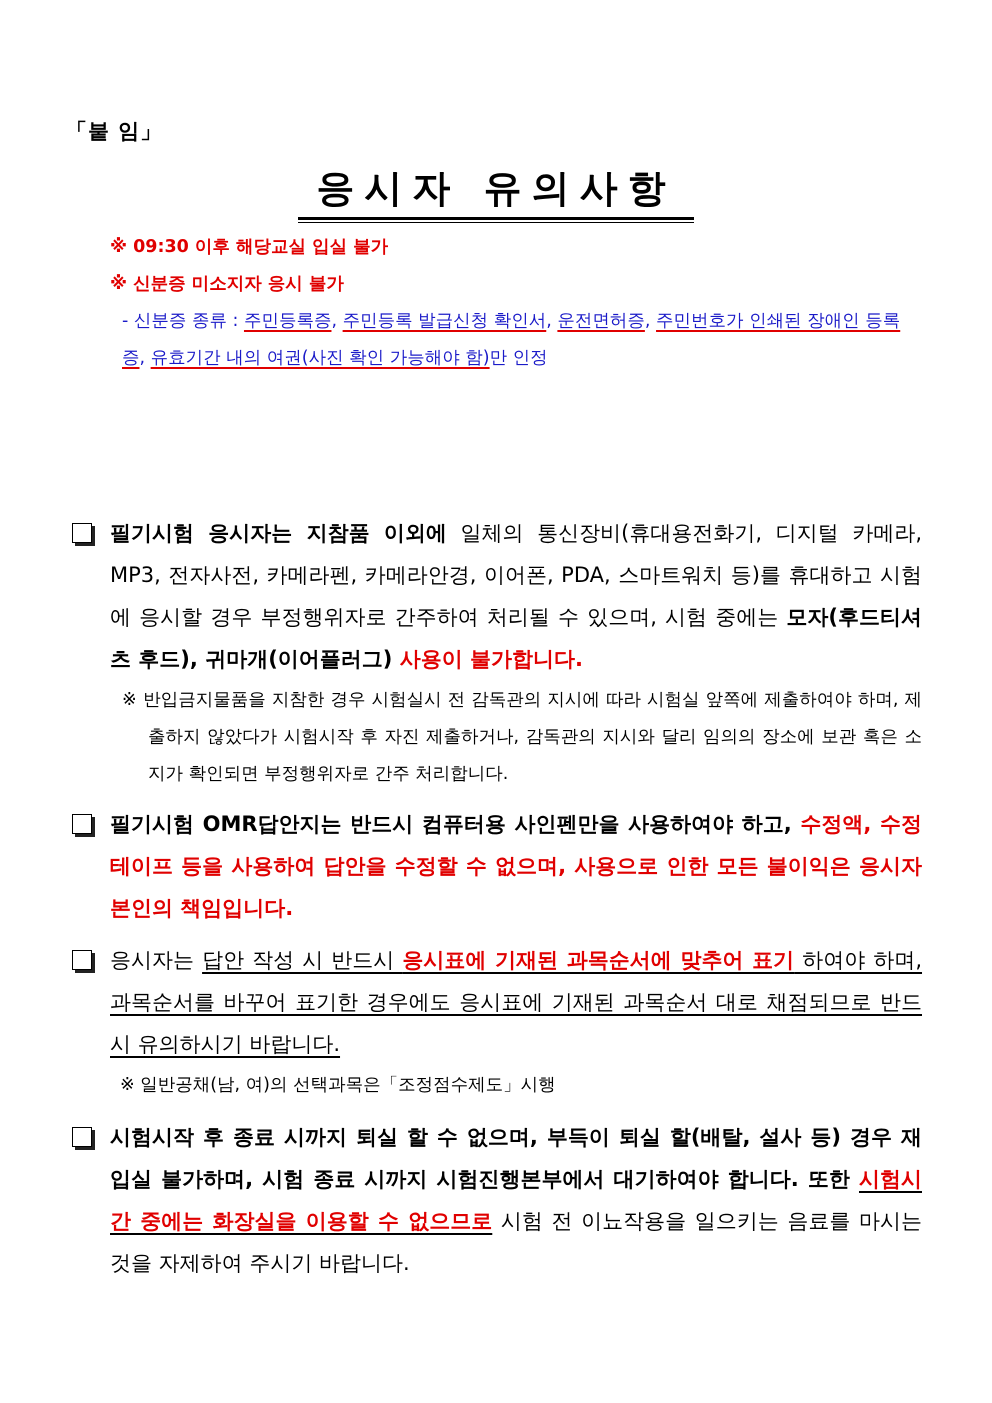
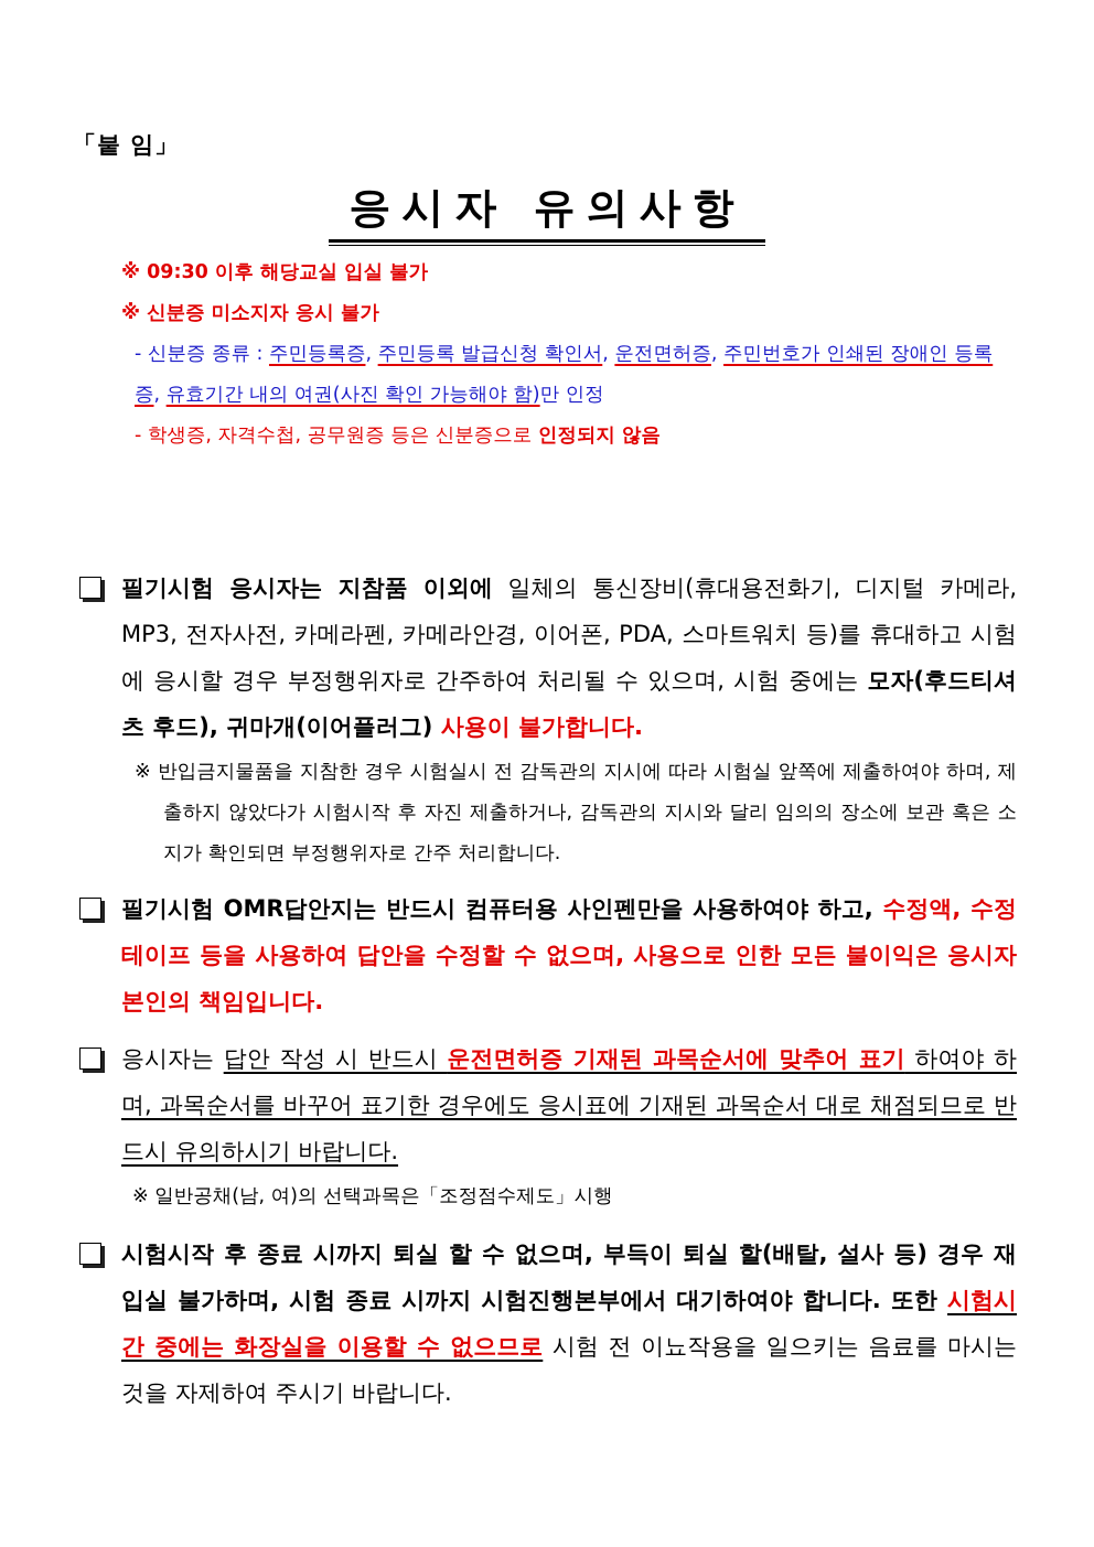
  「붙 임」
  응시자 유의사항
  ※ 09:30 이후 해당교실 입실 불가
  ※ 신분증 미소지자 응시 불가
  - 신분증 종류 : 주민등록증, 주민등록 발급신청 확인서, 운전면허증, 주민번호가 인쇄된 장애인 등록증, 유효기간 내의 여권(사진 확인 가능해야 함)만 인정
+ - 학생증, 자격수첩, 공무원증 등은 신분증으로 인정되지 않음
  필기시험 응시자는 지참품 이외에 일체의 통신장비(휴대용전화기, 디지털 카메라, MP3, 전자사전, 카메라펜, 카메라안경, 이어폰, PDA, 스마트워치 등)를 휴대하고 시험에 응시할 경우 부정행위자로 간주하여 처리될 수 있으며, 시험 중에는 모자(후드티셔츠 후드), 귀마개(이어플러그) 사용이 불가합니다.
  ※ 반입금지물품을 지참한 경우 시험실시 전 감독관의 지시에 따라 시험실 앞쪽에 제출하여야 하며, 제출하지 않았다가 시험시작 후 자진 제출하거나, 감독관의 지시와 달리 임의의 장소에 보관 혹은 소지가 확인되면 부정행위자로 간주 처리합니다.
  필기시험 OMR답안지는 반드시 컴퓨터용 사인펜만을 사용하여야 하고, 수정액, 수정테이프 등을 사용하여 답안을 수정할 수 없으며, 사용으로 인한 모든 불이익은 응시자 본인의 책임입니다.
- 응시자는 답안 작성 시 반드시 응시표에 기재된 과목순서에 맞추어 표기 하여야 하며, 과목순서를 바꾸어 표기한 경우에도 응시표에 기재된 과목순서 대로 채점되므로 반드시 유의하시기 바랍니다.
+ 응시자는 답안 작성 시 반드시 운전면허증 기재된 과목순서에 맞추어 표기 하여야 하며, 과목순서를 바꾸어 표기한 경우에도 응시표에 기재된 과목순서 대로 채점되므로 반드시 유의하시기 바랍니다.
  ※ 일반공채(남, 여)의 선택과목은「조정점수제도」시행
  시험시작 후 종료 시까지 퇴실 할 수 없으며, 부득이 퇴실 할(배탈, 설사 등) 경우 재 입실 불가하며, 시험 종료 시까지 시험진행본부에서 대기하여야 합니다. 또한 시험시간 중에는 화장실을 이용할 수 없으므로 시험 전 이뇨작용을 일으키는 음료를 마시는 것을 자제하여 주시기 바랍니다.
